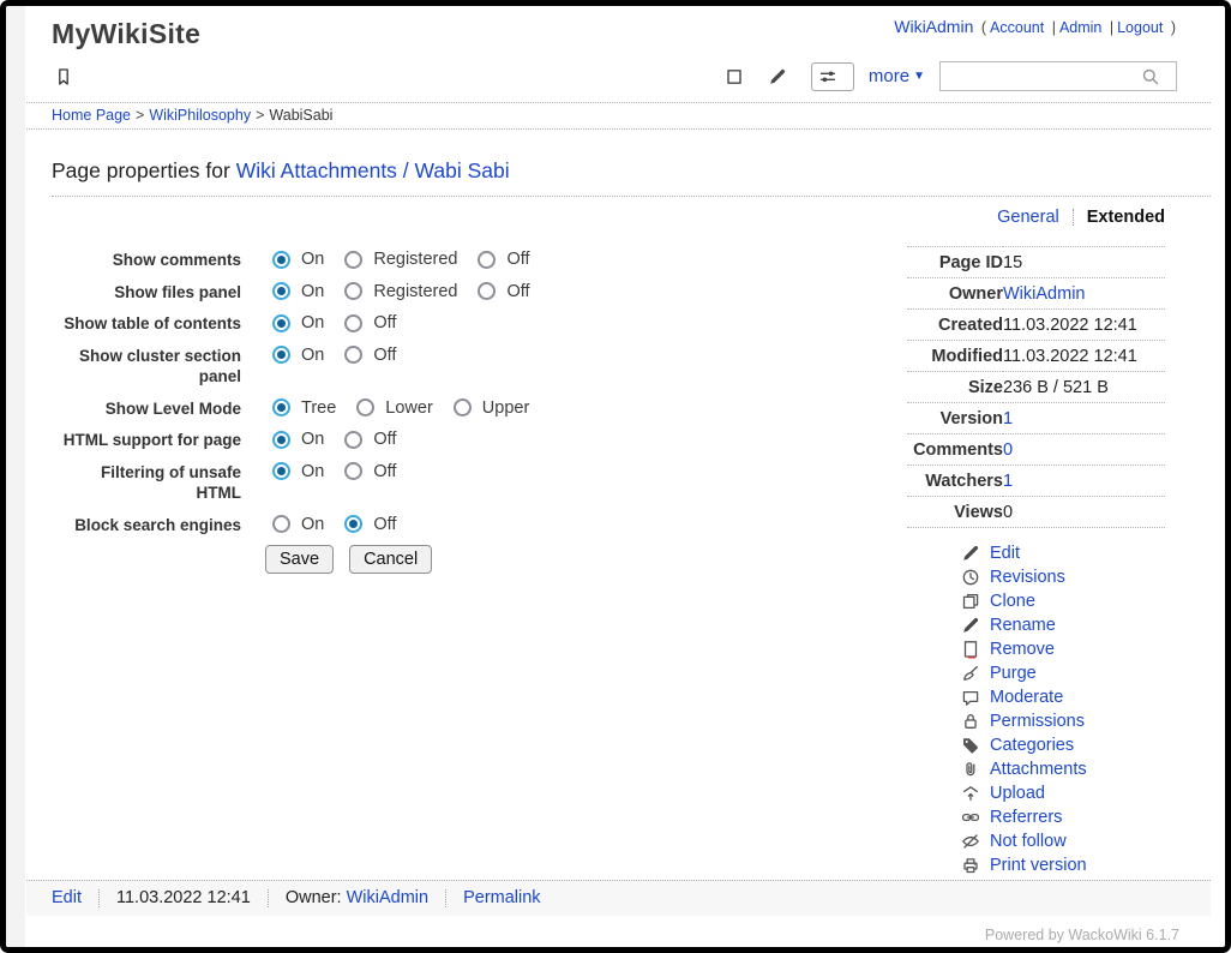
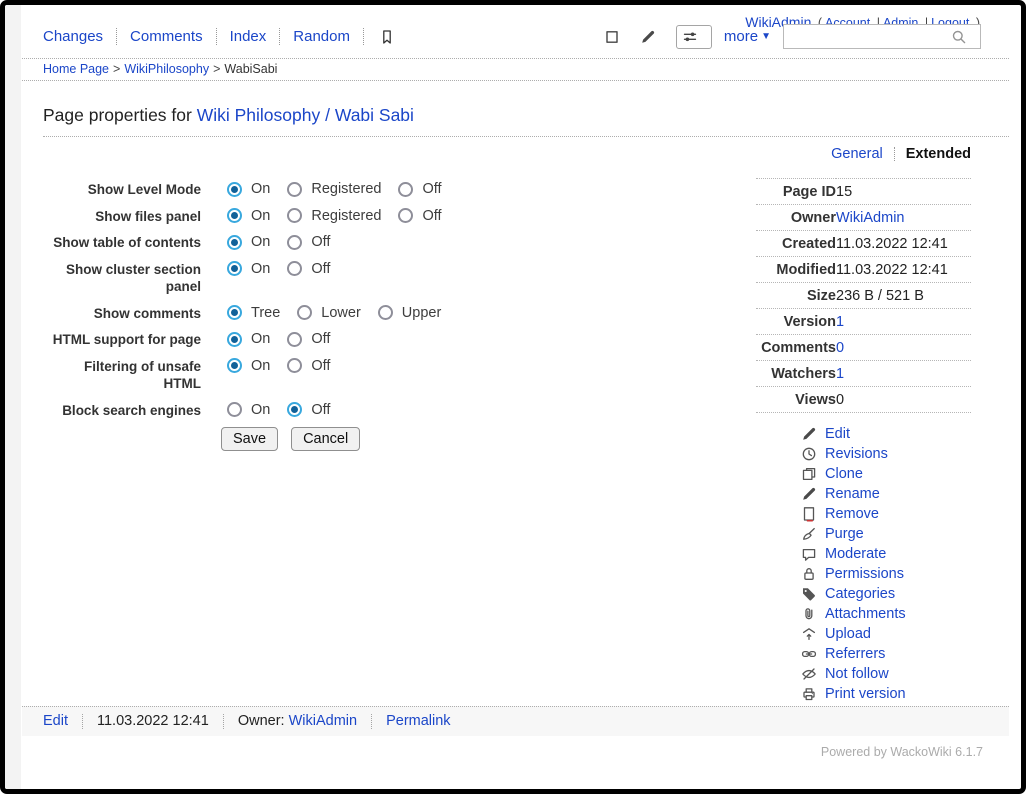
- MyWikiSite
  WikiAdmin ( Account | Admin | Logout )
+ Changes Comments Index Random
  more
  ▼
  Home Page > WikiPhilosophy > WabiSabi
- Page properties for Wiki Attachments / Wabi Sabi
+ Page properties for Wiki Philosophy / Wabi Sabi
  General
  Extended
- Show comments
+ Show Level Mode
  On
  Registered
  Off
  Show files panel
  On
  Registered
  Off
  Show table of contents
  On
  Off
  Show cluster section panel
  On
  Off
- Show Level Mode
+ Show comments
  Tree
  Lower
  Upper
  HTML support for page
  On
  Off
  Filtering of unsafe HTML
  On
  Off
  Block search engines
  On
  Off
  Save
  Cancel
  Page ID	15
  Owner	WikiAdmin
  Created	11.03.2022 12:41
  Modified	11.03.2022 12:41
  Size	236 B / 521 B
  Version	1
  Comments	0
  Watchers	1
  Views	0
  Edit
  Revisions
  Clone
  Rename
  Remove
  Purge
  Moderate
  Permissions
  Categories
  Attachments
  Upload
  Referrers
  Not follow
  Print version
  Edit
  11.03.2022 12:41
  Owner: WikiAdmin
  Permalink
  Powered by WackoWiki 6.1.7
